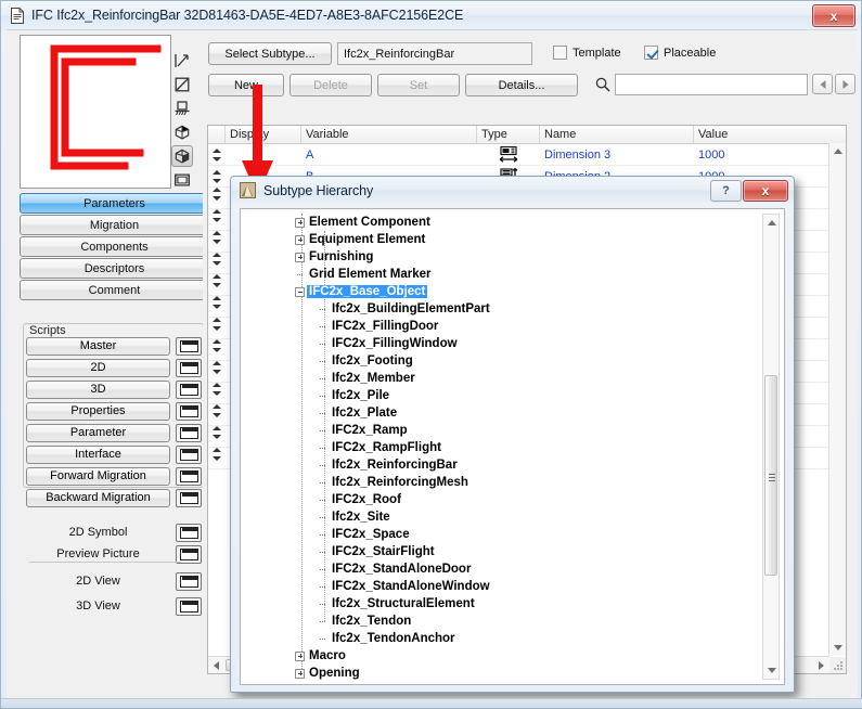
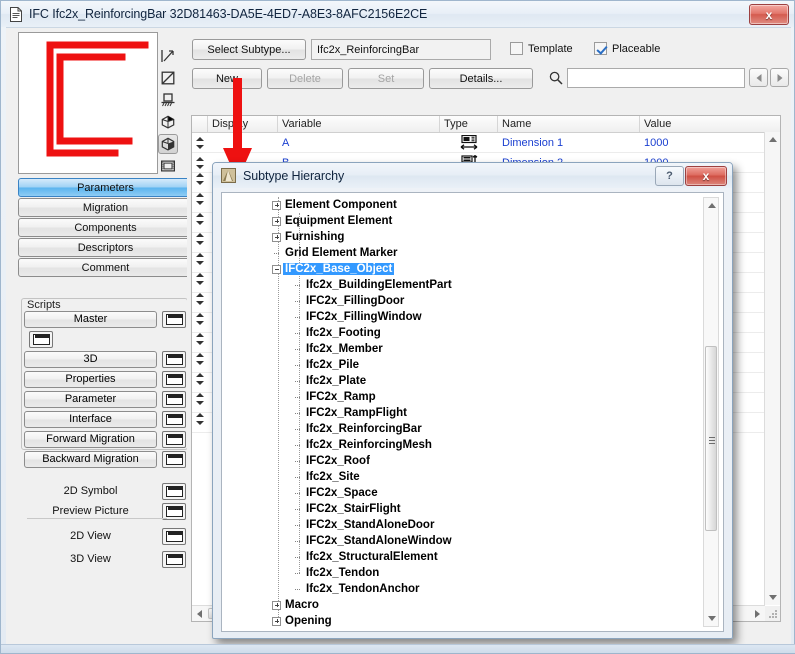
  IFC Ifc2x_ReinforcingBar 32D81463-DA5E-4ED7-A8E3-8AFC2156E2CE
  x
  Parameters
  Migration
  Components
  Descriptors
  Comment
  Scripts
  Master
- 2D
  3D
  Properties
  Parameter
  Interface
  Forward Migration
  Backward Migration
  2D Symbol
  Preview Picture
  2D View
  3D View
  Select Subtype...
  Ifc2x_ReinforcingBar
  Template
  Placeable
  Delete
  Set
  Details...
  Dispy
  Variable
  Type
  Name
  Value
  A
- Dimension 3
+ Dimension 1
  1000
  Subtype Hierarchy
  ?
  x
  Element Component
  Equipment Element
  Furnishing
  Grid Element Marker
  IFC2x_Base_Object
  Ifc2x_BuildingElementPart
  IFC2x_FillingDoor
  IFC2x_FillingWindow
  Ifc2x_Footing
  Ifc2x_Member
  Ifc2x_Pile
  Ifc2x_Plate
  IFC2x_Ramp
  IFC2x_RampFlight
  Ifc2x_ReinforcingBar
  Ifc2x_ReinforcingMesh
  IFC2x_Roof
  Ifc2x_Site
  IFC2x_Space
  IFC2x_StairFlight
  IFC2x_StandAloneDoor
  IFC2x_StandAloneWindow
  Ifc2x_StructuralElement
  Ifc2x_Tendon
  Ifc2x_TendonAnchor
  Macro
  Opening
